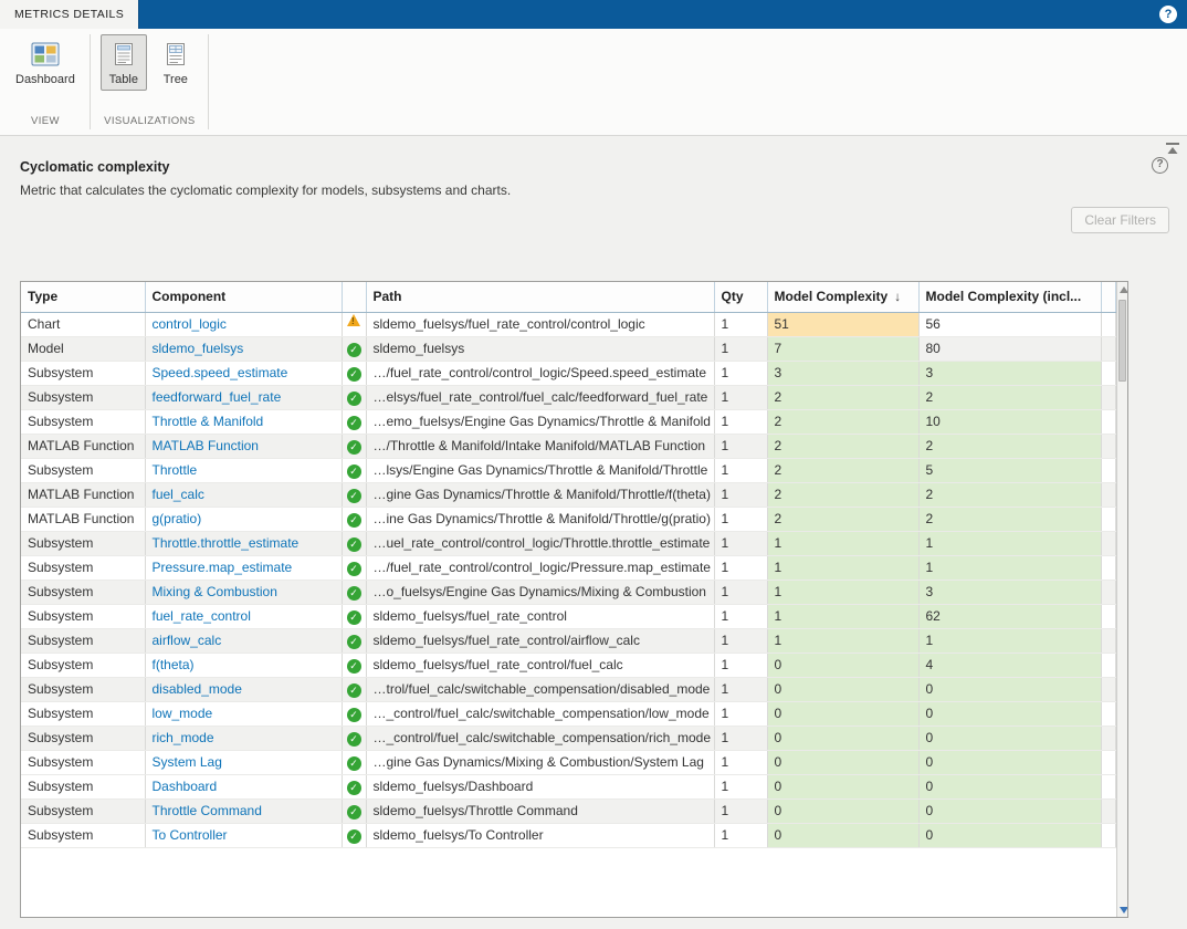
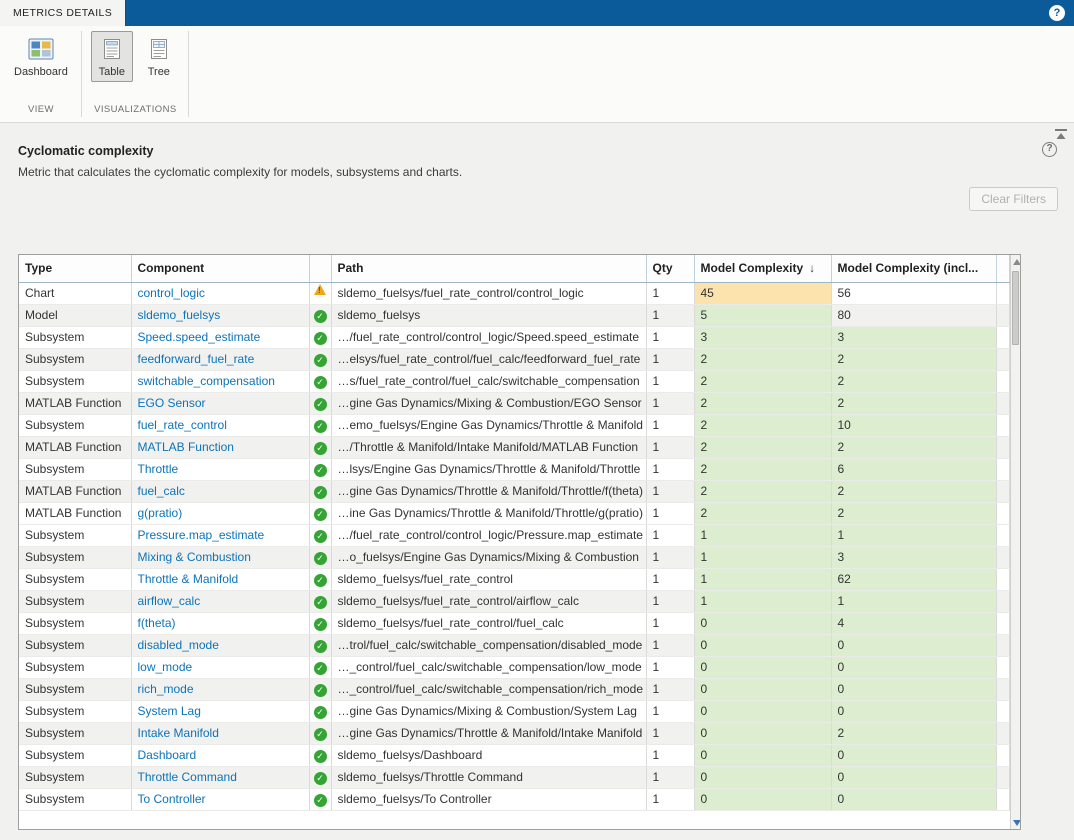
  METRICS DETAILS
  ?
  Dashboard
  VIEW
  Table
  Tree
  VISUALIZATIONS
  Cyclomatic complexity
  ?
  Metric that calculates the cyclomatic complexity for models, subsystems and charts.
  Clear Filters
  Type	Component		Path	Qty	Model Complexity ↓	Model Complexity (incl...
- Chart	control_logic	!	sldemo_fuelsys/fuel_rate_control/control_logic	1	51	56
+ Chart	control_logic	!	sldemo_fuelsys/fuel_rate_control/control_logic	1	45	56
- Model	sldemo_fuelsys	✓	sldemo_fuelsys	1	7	80
+ Model	sldemo_fuelsys	✓	sldemo_fuelsys	1	5	80
  Subsystem	Speed.speed_estimate	✓	…/fuel_rate_control/control_logic/Speed.speed_estimate	1	3	3
  Subsystem	feedforward_fuel_rate	✓	…elsys/fuel_rate_control/fuel_calc/feedforward_fuel_rate	1	2	2
+ Subsystem	switchable_compensation	✓	…s/fuel_rate_control/fuel_calc/switchable_compensation	1	2	2
+ MATLAB Function	EGO Sensor	✓	…gine Gas Dynamics/Mixing & Combustion/EGO Sensor	1	2	2
- Subsystem	Throttle & Manifold	✓	…emo_fuelsys/Engine Gas Dynamics/Throttle & Manifold	1	2	10
+ Subsystem	fuel_rate_control	✓	…emo_fuelsys/Engine Gas Dynamics/Throttle & Manifold	1	2	10
  MATLAB Function	MATLAB Function	✓	…/Throttle & Manifold/Intake Manifold/MATLAB Function	1	2	2
- Subsystem	Throttle	✓	…lsys/Engine Gas Dynamics/Throttle & Manifold/Throttle	1	2	5
+ Subsystem	Throttle	✓	…lsys/Engine Gas Dynamics/Throttle & Manifold/Throttle	1	2	6
  MATLAB Function	fuel_calc	✓	…gine Gas Dynamics/Throttle & Manifold/Throttle/f(theta)	1	2	2
  MATLAB Function	g(pratio)	✓	…ine Gas Dynamics/Throttle & Manifold/Throttle/g(pratio)	1	2	2
- Subsystem	Throttle.throttle_estimate	✓	…uel_rate_control/control_logic/Throttle.throttle_estimate	1	1	1
  Subsystem	Pressure.map_estimate	✓	…/fuel_rate_control/control_logic/Pressure.map_estimate	1	1	1
  Subsystem	Mixing & Combustion	✓	…o_fuelsys/Engine Gas Dynamics/Mixing & Combustion	1	1	3
- Subsystem	fuel_rate_control	✓	sldemo_fuelsys/fuel_rate_control	1	1	62
+ Subsystem	Throttle & Manifold	✓	sldemo_fuelsys/fuel_rate_control	1	1	62
  Subsystem	airflow_calc	✓	sldemo_fuelsys/fuel_rate_control/airflow_calc	1	1	1
  Subsystem	f(theta)	✓	sldemo_fuelsys/fuel_rate_control/fuel_calc	1	0	4
  Subsystem	disabled_mode	✓	…trol/fuel_calc/switchable_compensation/disabled_mode	1	0	0
  Subsystem	low_mode	✓	…_control/fuel_calc/switchable_compensation/low_mode	1	0	0
  Subsystem	rich_mode	✓	…_control/fuel_calc/switchable_compensation/rich_mode	1	0	0
  Subsystem	System Lag	✓	…gine Gas Dynamics/Mixing & Combustion/System Lag	1	0	0
+ Subsystem	Intake Manifold	✓	…gine Gas Dynamics/Throttle & Manifold/Intake Manifold	1	0	2
  Subsystem	Dashboard	✓	sldemo_fuelsys/Dashboard	1	0	0
  Subsystem	Throttle Command	✓	sldemo_fuelsys/Throttle Command	1	0	0
  Subsystem	To Controller	✓	sldemo_fuelsys/To Controller	1	0	0
